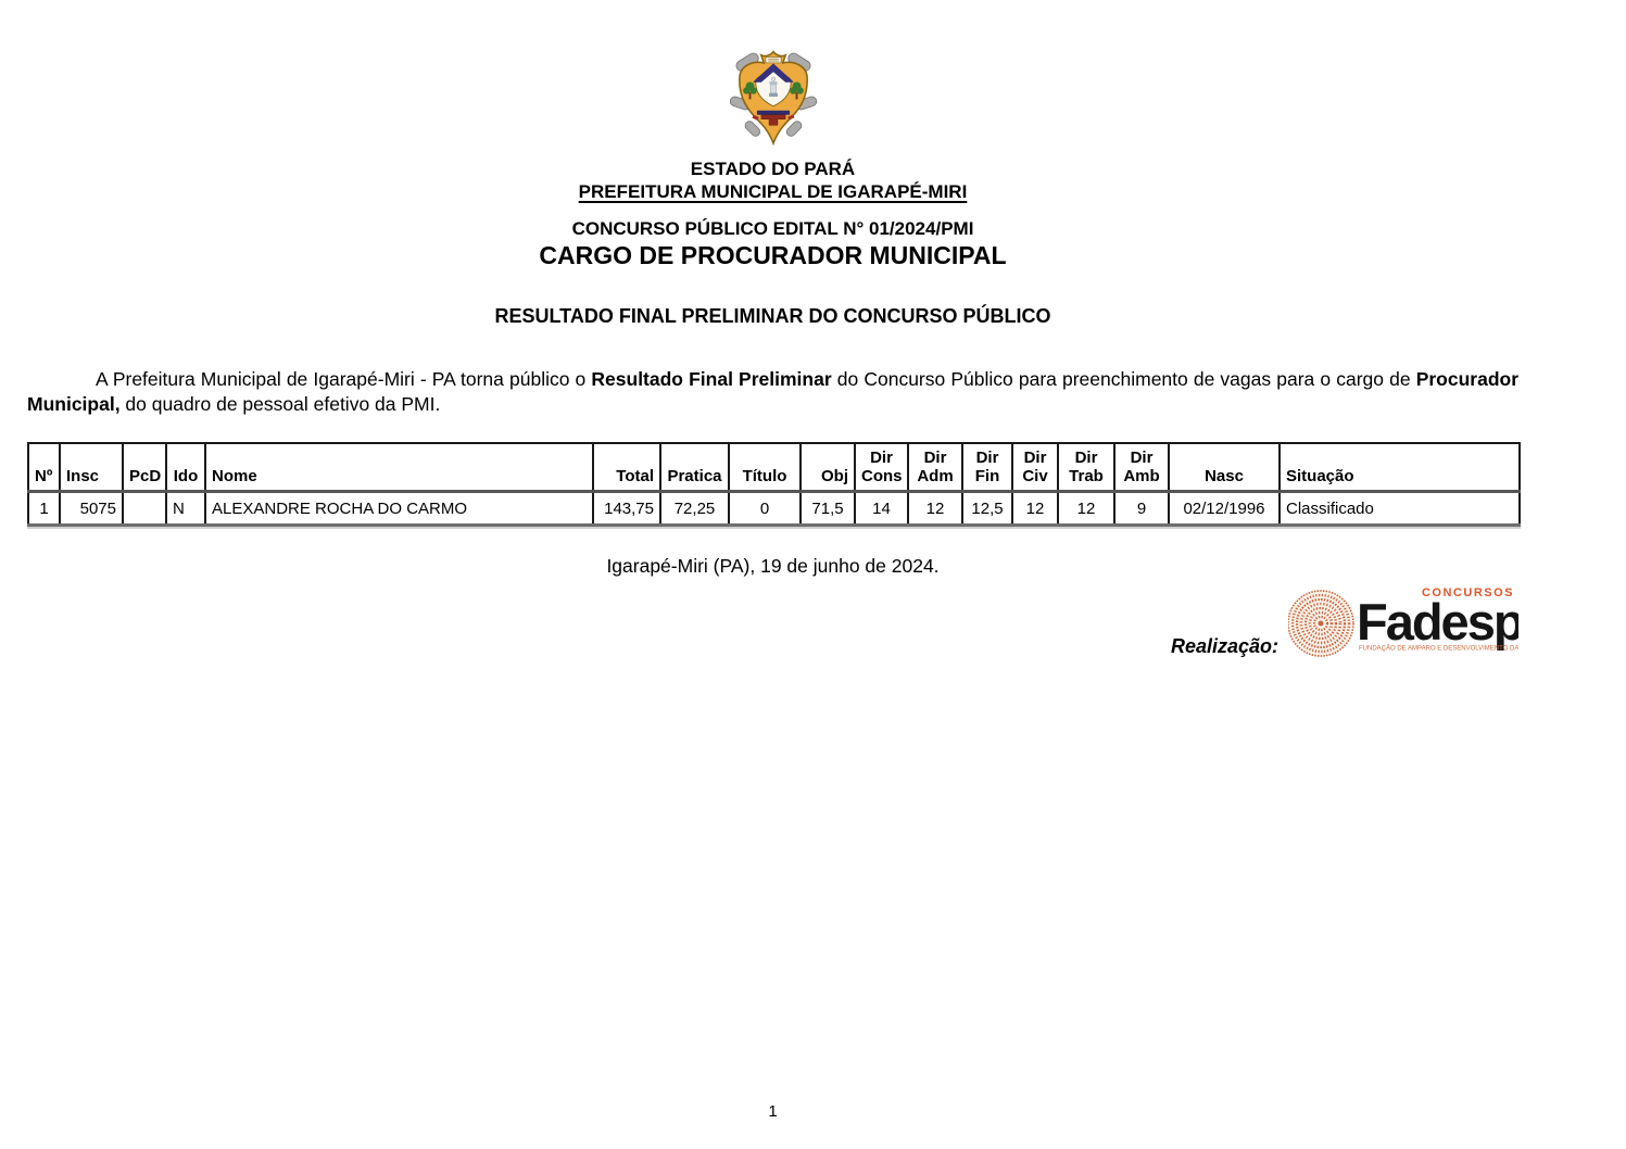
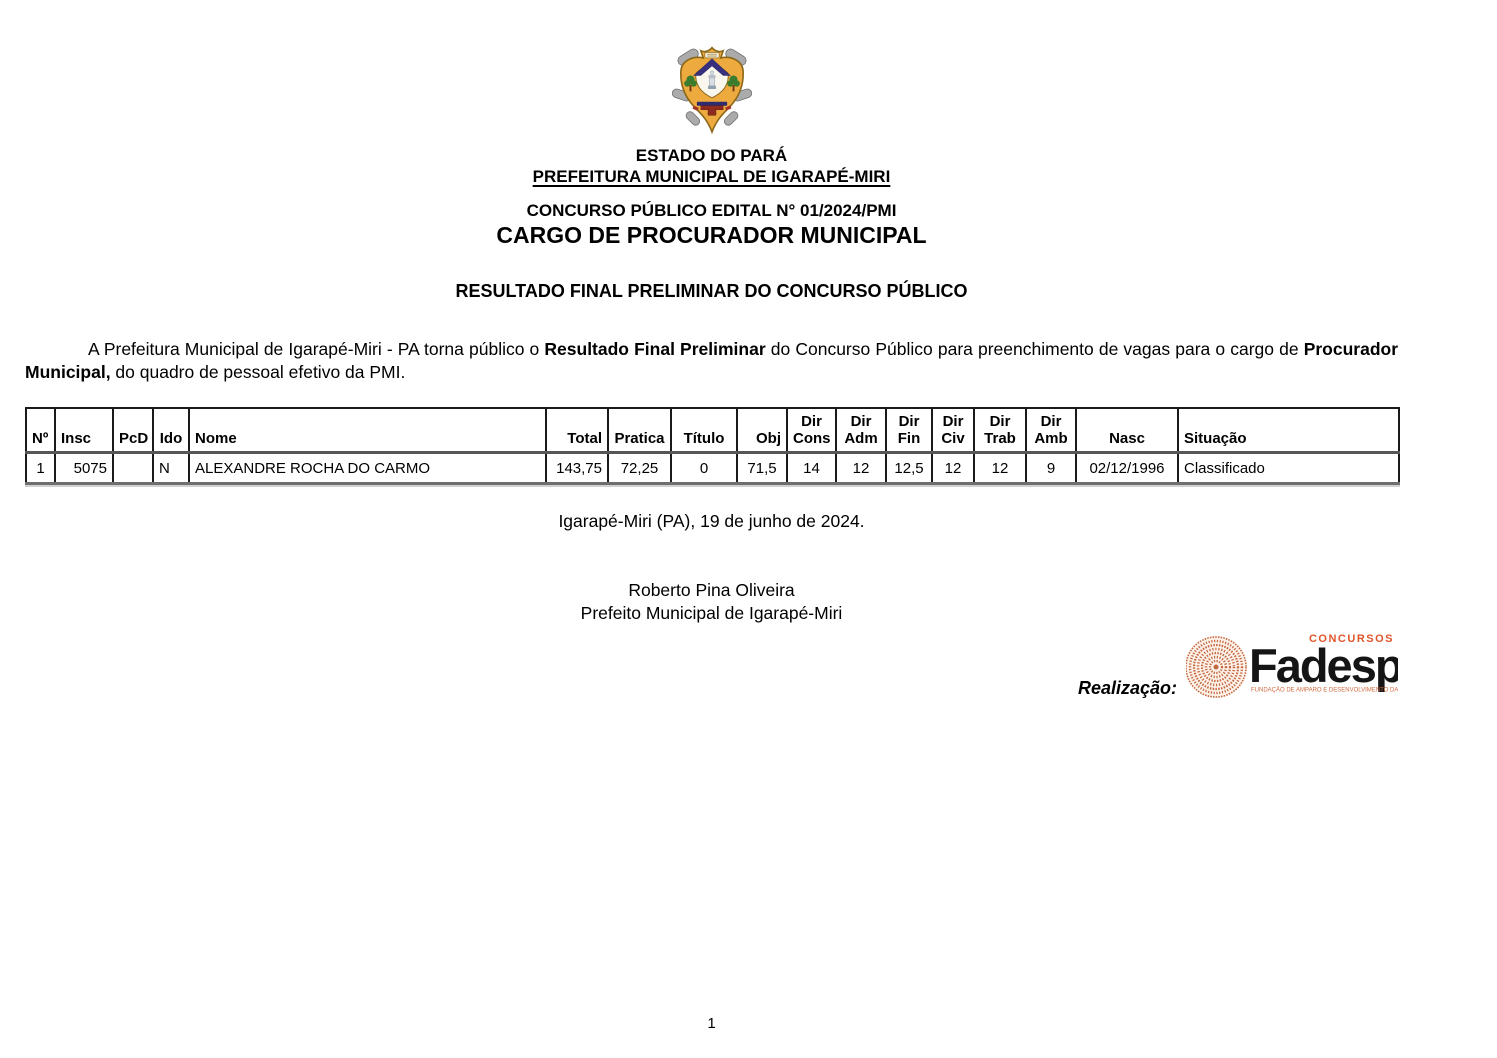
  ESTADO DO PARÁ
  PREFEITURA MUNICIPAL DE IGARAPÉ-MIRI
  CONCURSO PÚBLICO EDITAL N° 01/2024/PMI
  CARGO DE PROCURADOR MUNICIPAL
  RESULTADO FINAL PRELIMINAR DO CONCURSO PÚBLICO
  A Prefeitura Municipal de Igarapé-Miri - PA torna público o Resultado Final Preliminar do Concurso Público para preenchimento de vagas para o cargo de Procurador Municipal, do quadro de pessoal efetivo da PMI.
  Nº	Insc	PcD	Ido	Nome	Total	Pratica	Título	Obj	Dir Cons	Dir Adm	Dir Fin	Dir Civ	Dir Trab	Dir Amb	Nasc	Situação
  1	5075		N	ALEXANDRE ROCHA DO CARMO	143,75	72,25	0	71,5	14	12	12,5	12	12	9	02/12/1996	Classificado
  Igarapé-Miri (PA), 19 de junho de 2024.
+ Roberto Pina Oliveira
+ Prefeito Municipal de Igarapé-Miri
  Realização:
  CONCURSOS
  Fadesp
  1
